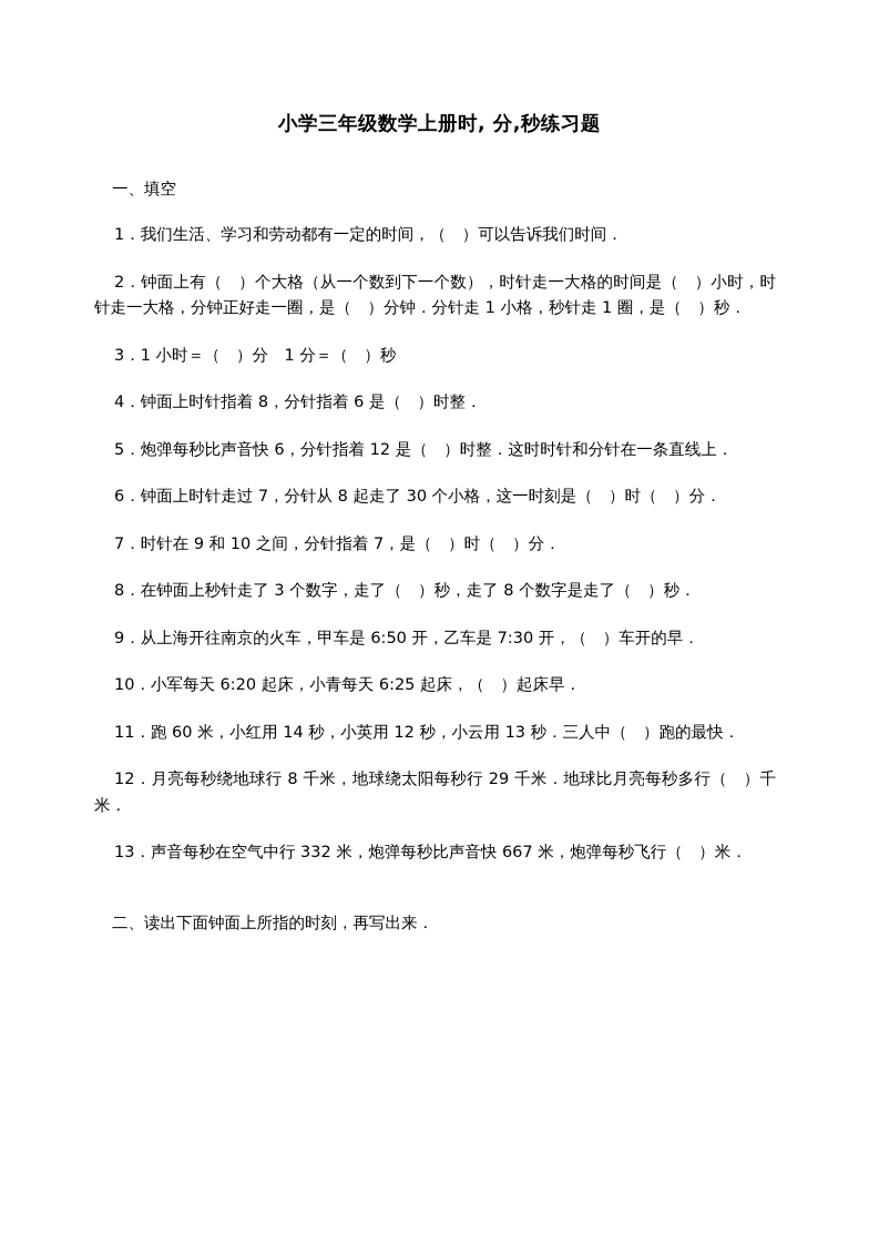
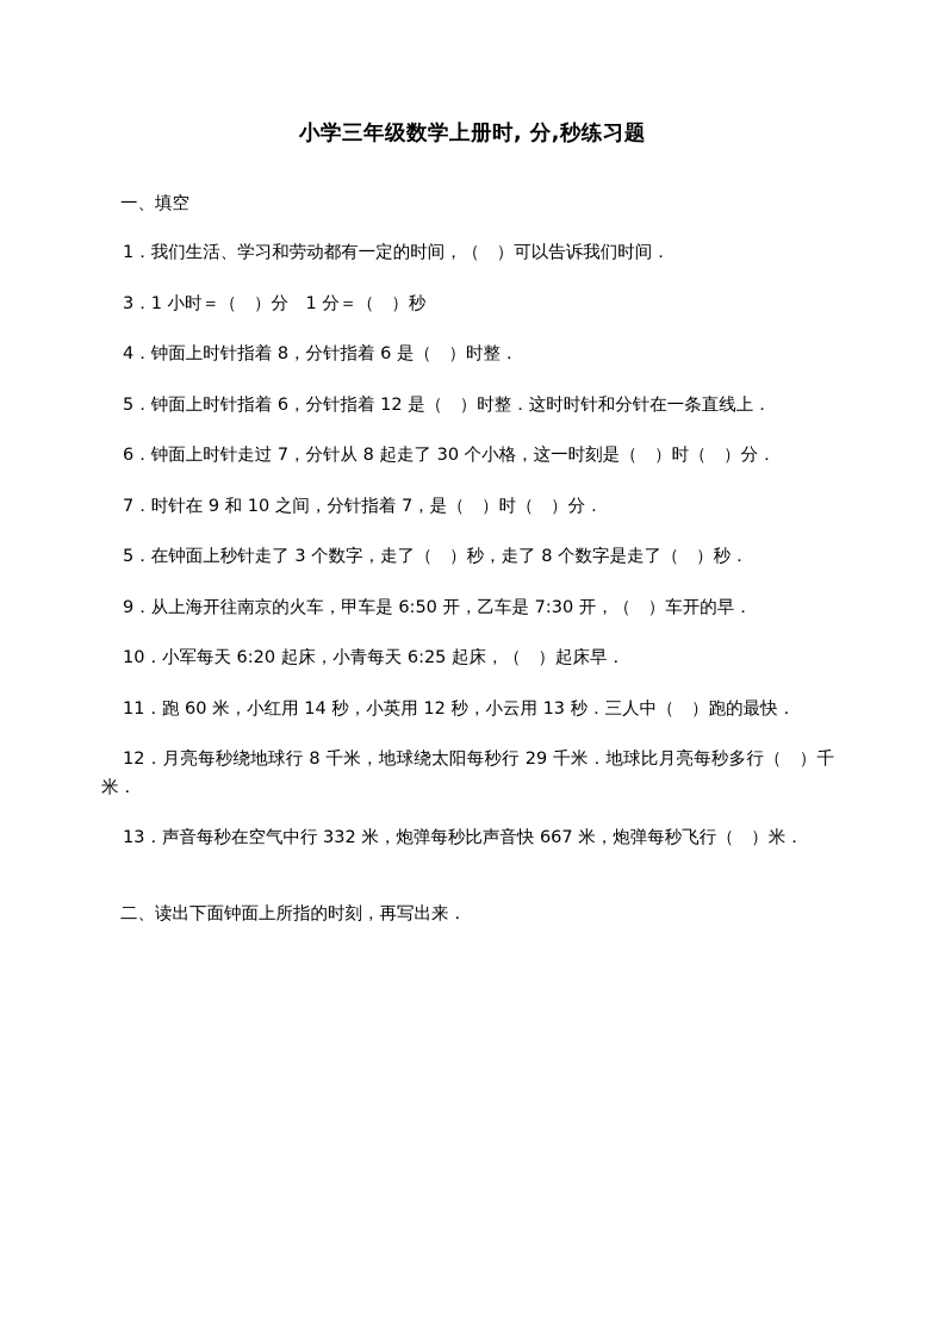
  小学三年级数学上册时, 分,秒练习题
  一、填空
  1．我们生活、学习和劳动都有一定的时间，（ ）可以告诉我们时间．
- 2．钟面上有（ ）个大格（从一个数到下一个数），时针走一大格的时间是（ ）小时，时针走一大格，分钟正好走一圈，是（ ）分钟．分针走 1 小格，秒针走 1 圈，是（ ）秒．
  3．1 小时＝（ ）分 1 分＝（ ）秒
  4．钟面上时针指着 8，分针指着 6 是（ ）时整．
- 5．炮弹每秒比声音快 6，分针指着 12 是（ ）时整．这时时针和分针在一条直线上．
+ 5．钟面上时针指着 6，分针指着 12 是（ ）时整．这时时针和分针在一条直线上．
  6．钟面上时针走过 7，分针从 8 起走了 30 个小格，这一时刻是（ ）时（ ）分．
  7．时针在 9 和 10 之间，分针指着 7，是（ ）时（ ）分．
- 8．在钟面上秒针走了 3 个数字，走了（ ）秒，走了 8 个数字是走了（ ）秒．
+ 5．在钟面上秒针走了 3 个数字，走了（ ）秒，走了 8 个数字是走了（ ）秒．
  9．从上海开往南京的火车，甲车是 6:50 开，乙车是 7:30 开，（ ）车开的早．
  10．小军每天 6:20 起床，小青每天 6:25 起床，（ ）起床早．
  11．跑 60 米，小红用 14 秒，小英用 12 秒，小云用 13 秒．三人中（ ）跑的最快．
  12．月亮每秒绕地球行 8 千米，地球绕太阳每秒行 29 千米．地球比月亮每秒多行（ ）千米．
  13．声音每秒在空气中行 332 米，炮弹每秒比声音快 667 米，炮弹每秒飞行（ ）米．
  二、读出下面钟面上所指的时刻，再写出来．
